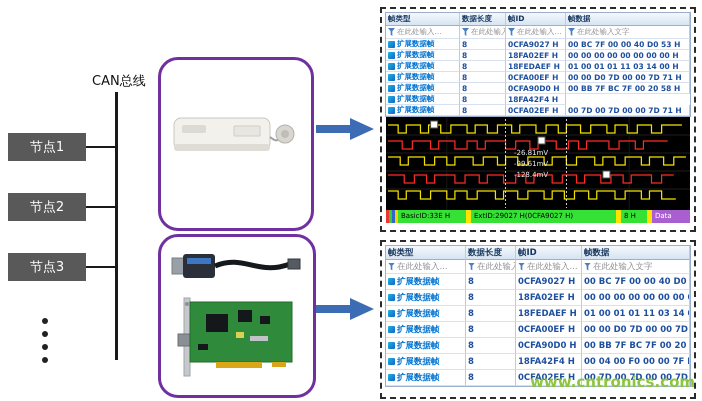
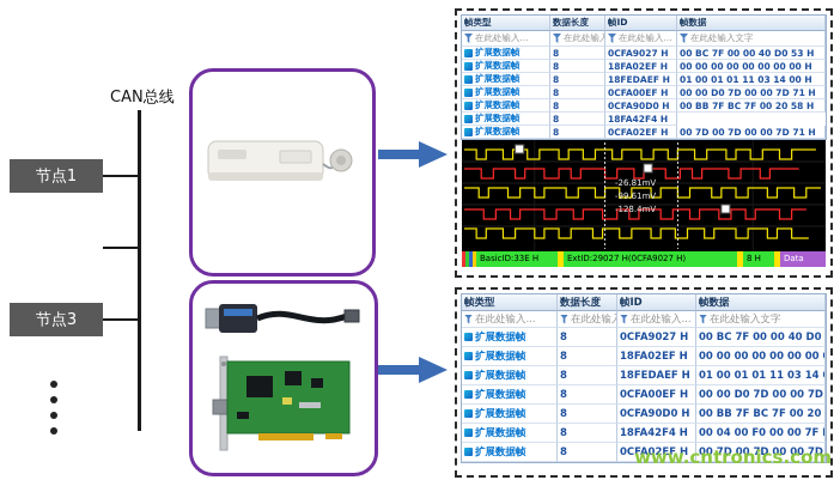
  CAN总线
  节点1
- 节点2
  节点3
  帧类型
  数据长度
  帧ID
  帧数据
  在此处输入...
  在此处输入...
  在此处输入文字
  扩展数据帧
  8
  0CFA9027 H
  00 BC 7F 00 00 40 D0 53 H
  扩展数据帧
  8
  18FA02EF H
  00 00 00 00 00 00 00 00 H
  扩展数据帧
  8
  18FEDAEF H
  01 00 01 01 11 03 14 00 H
  扩展数据帧
  8
  0CFA00EF H
  00 00 D0 7D 00 00 7D 71 H
  扩展数据帧
  8
  0CFA90D0 H
  00 BB 7F BC 7F 00 20 58 H
  扩展数据帧
  8
  18FA42F4 H
  扩展数据帧
  8
  0CFA02EF H
  00 7D 00 7D 00 00 7D 71 H
  -26.81mV
  -99.61mV
  -128.4mV
  BasicID:33E H
  ExtID:29027 H(0CFA9027 H)
  8 H
  Data
  帧类型
  数据长度
  帧ID
  帧数据
  在此处输入...
  在此处输入...
  在此处输入文字
  扩展数据帧
  8
  0CFA9027 H
  00 BC 7F 00 00 40 D0
  扩展数据帧
  8
  18FA02EF H
  00 00 00 00 00 00 00
  扩展数据帧
  8
  18FEDAEF H
  01 00 01 01 11 03 14
  扩展数据帧
  8
  0CFA00EF H
  00 00 D0 7D 00 00 7D
  扩展数据帧
  8
  0CFA90D0 H
  00 BB 7F BC 7F 00 20
  扩展数据帧
  8
  18FA42F4 H
  00 04 00 F0 00 00 7F
  扩展数据帧
  8
  0CFA02EF H
  00 7D 00 7D 00 00 7D
  www.cntronics.com
